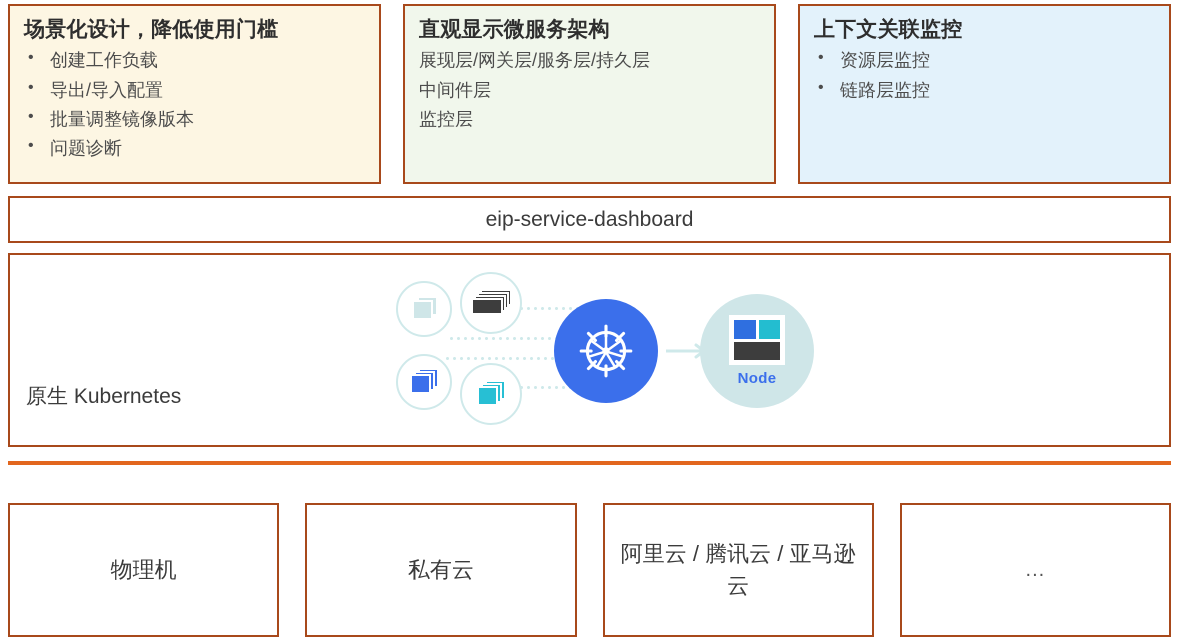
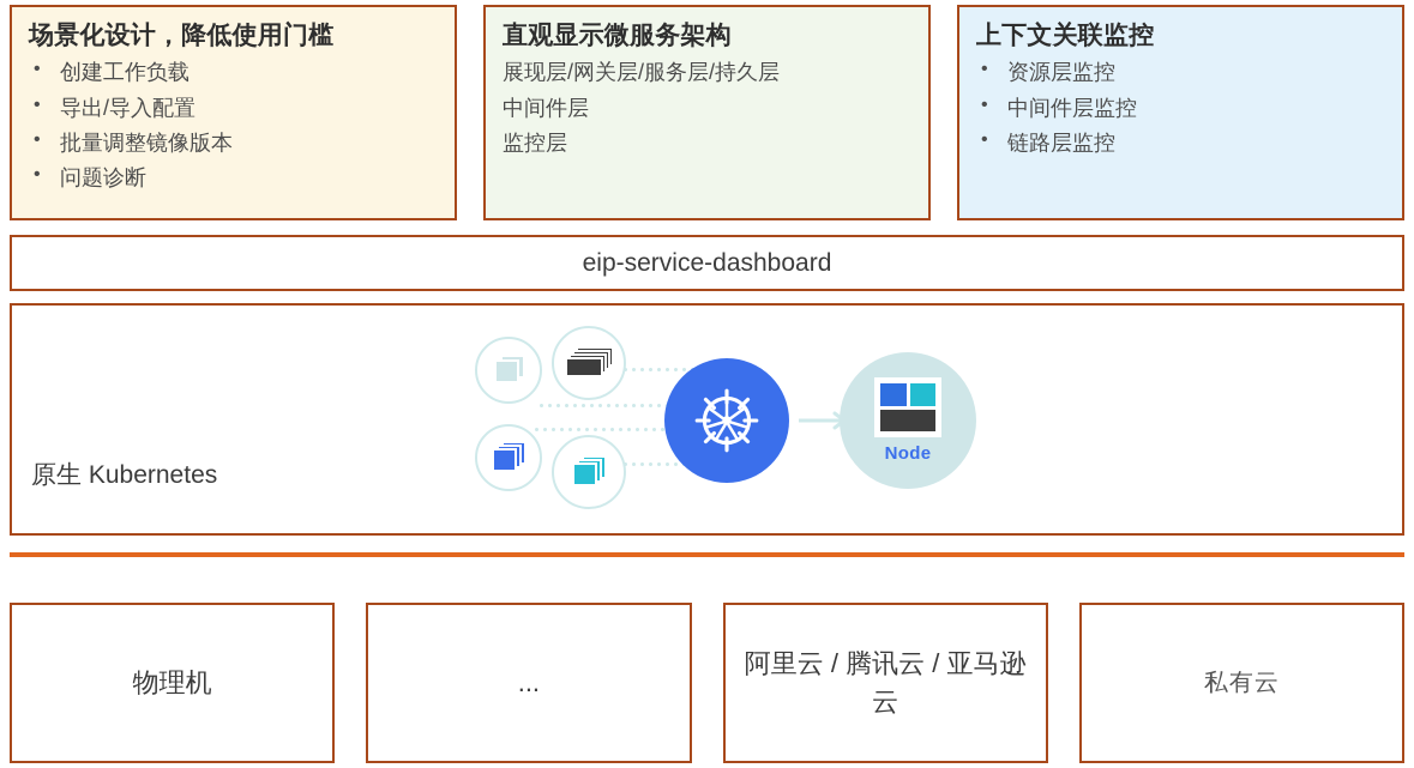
  场景化设计，降低使用门槛
  创建工作负载
  导出/导入配置
  批量调整镜像版本
  问题诊断
  直观显示微服务架构
  展现层/网关层/服务层/持久层
  中间件层
  监控层
  上下文关联监控
  资源层监控
+ 中间件层监控
  链路层监控
  eip-service-dashboard
  原生 Kubernetes
  Node
  物理机
- 私有云
+ ...
  阿里云 / 腾讯云 / 亚马逊云
- ...
+ 私有云
